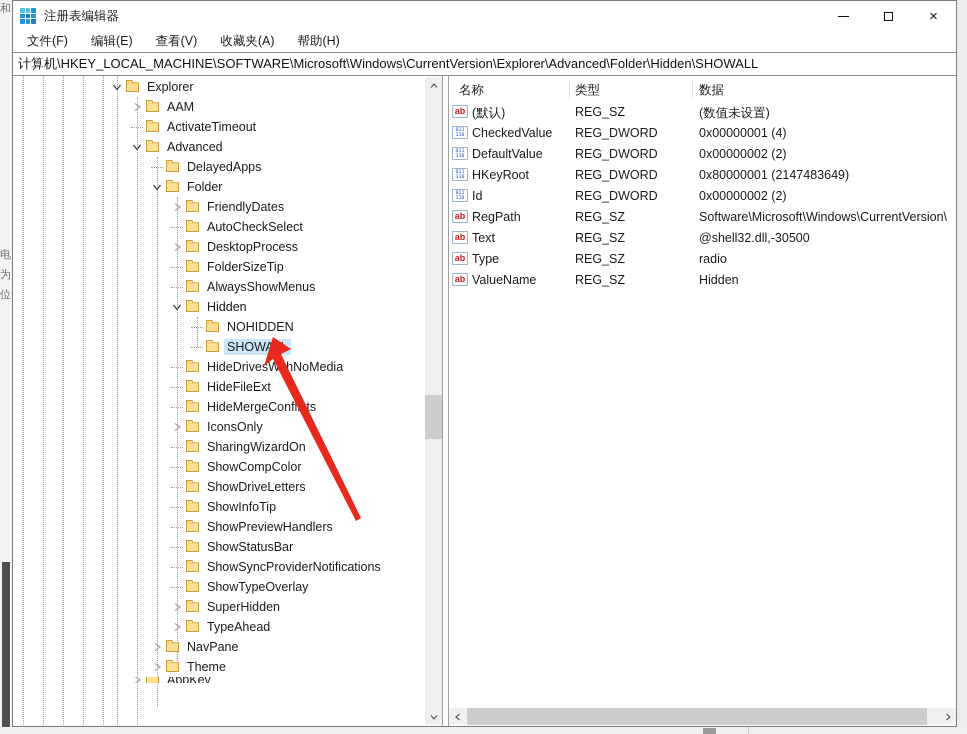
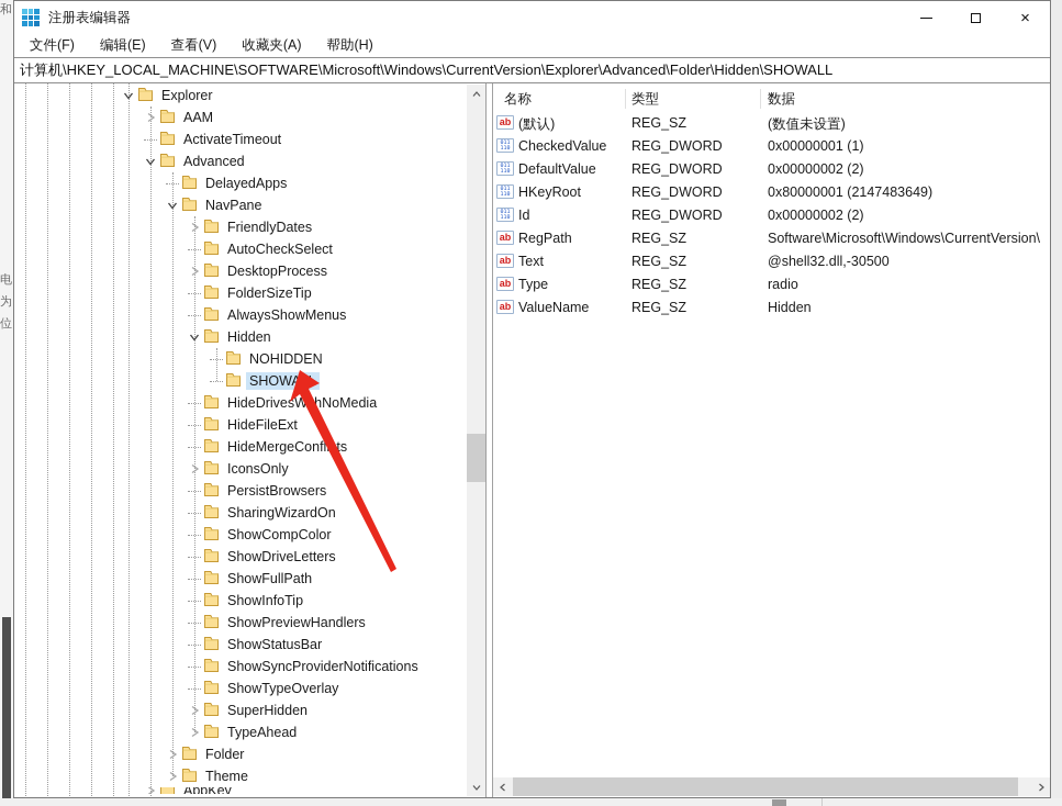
  和
  电
  为
  位
  注册表编辑器
  ×
  文件(F)
  编辑(E)
  查看(V)
  收藏夹(A)
  帮助(H)
  计算机\HKEY_LOCAL_MACHINE\SOFTWARE\Microsoft\Windows\CurrentVersion\Explorer\Advanced\Folder\Hidden\SHOWALL
  Explorer
  AAM
  ActivateTimeout
  Advanced
  DelayedApps
- Folder
+ NavPane
  FriendlyDates
  AutoCheckSelect
  DesktopProcess
  FolderSizeTip
  AlwaysShowMenus
  Hidden
  NOHIDDEN
  SHOWA
  HideDrivesWhNoMedia
  HideFileExt
  HideMergeConflts
  IconsOnly
+ PersistBrowsers
  SharingWizardOn
  ShowCompColor
  ShowDriveLetters
+ ShowFullPath
  ShowInfoTip
  ShowPreviewHandlers
  ShowStatusBar
  ShowSyncProviderNotifications
  ShowTypeOverlay
  SuperHidden
  TypeAhead
- NavPane
+ Folder
  Theme
  AppKey
  名称
  类型
  数据
  ab
  (默认)
  REG_SZ
  (数值未设置)
  CheckedValue
  REG_DWORD
- 0x00000001 (4)
+ 0x00000001 (1)
  DefaultValue
  REG_DWORD
  0x00000002 (2)
  HKeyRoot
  REG_DWORD
  0x80000001 (2147483649)
  Id
  REG_DWORD
  0x00000002 (2)
  ab
  RegPath
  REG_SZ
  Software\Microsoft\Windows\CurrentVersion\
  ab
  Text
  REG_SZ
  @shell32.dll,-30500
  ab
  Type
  REG_SZ
  radio
  ab
  ValueName
  REG_SZ
  Hidden
